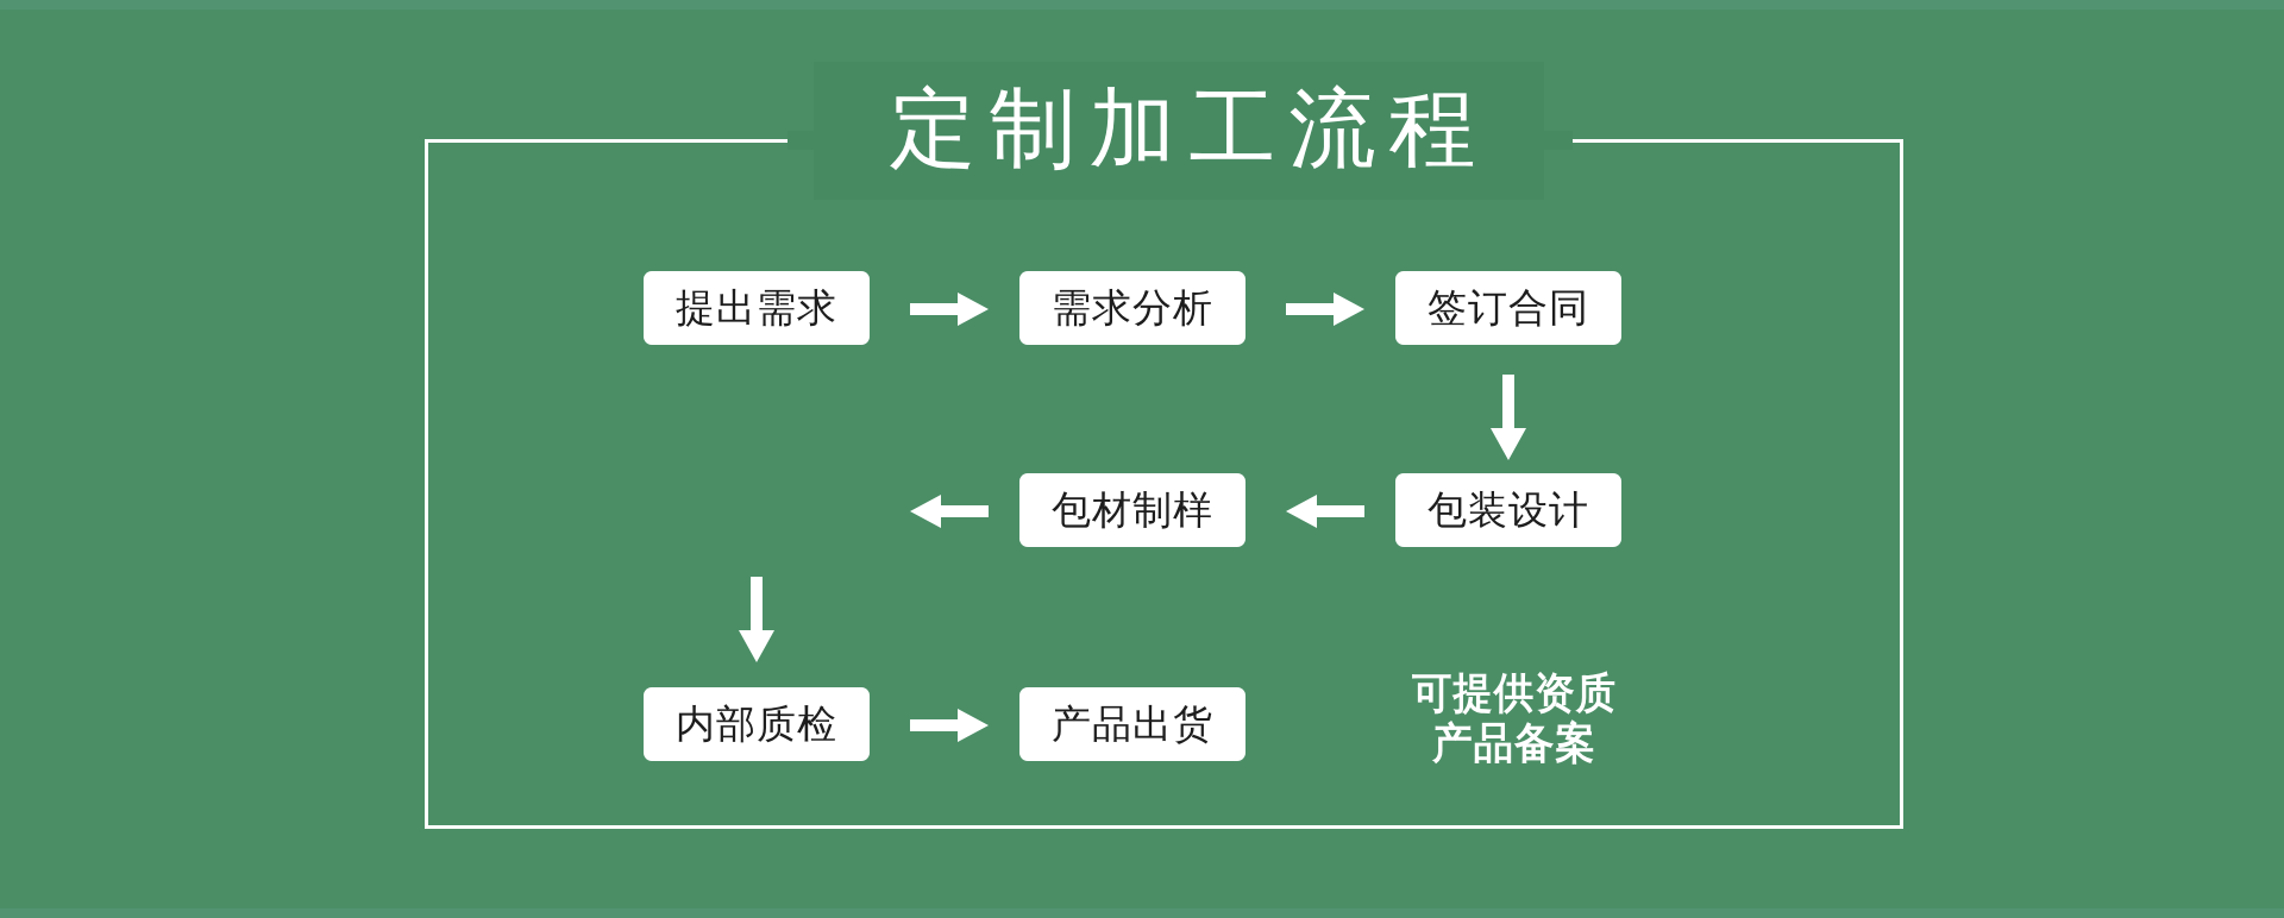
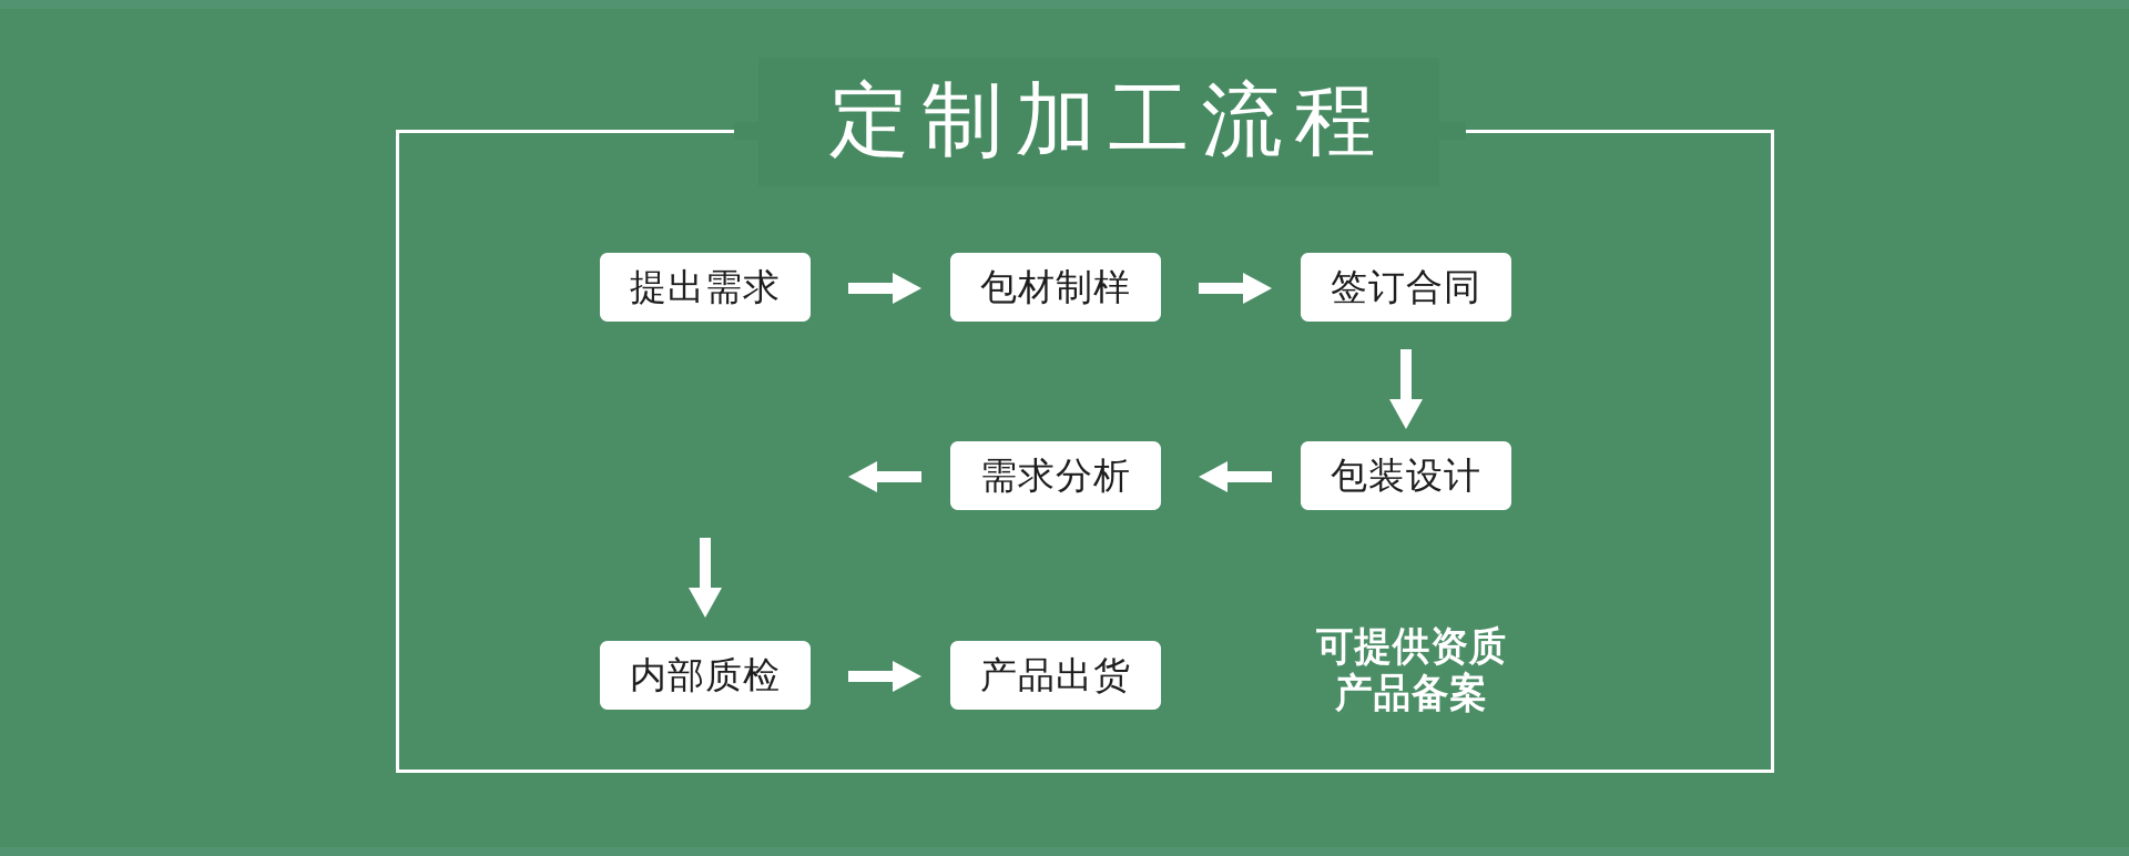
  定制加工流程
  提出需求
- 需求分析
+ 包材制样
  签订合同
- 包材制样
+ 需求分析
  包装设计
  内部质检
  产品出货
  可提供资质
  产品备案
